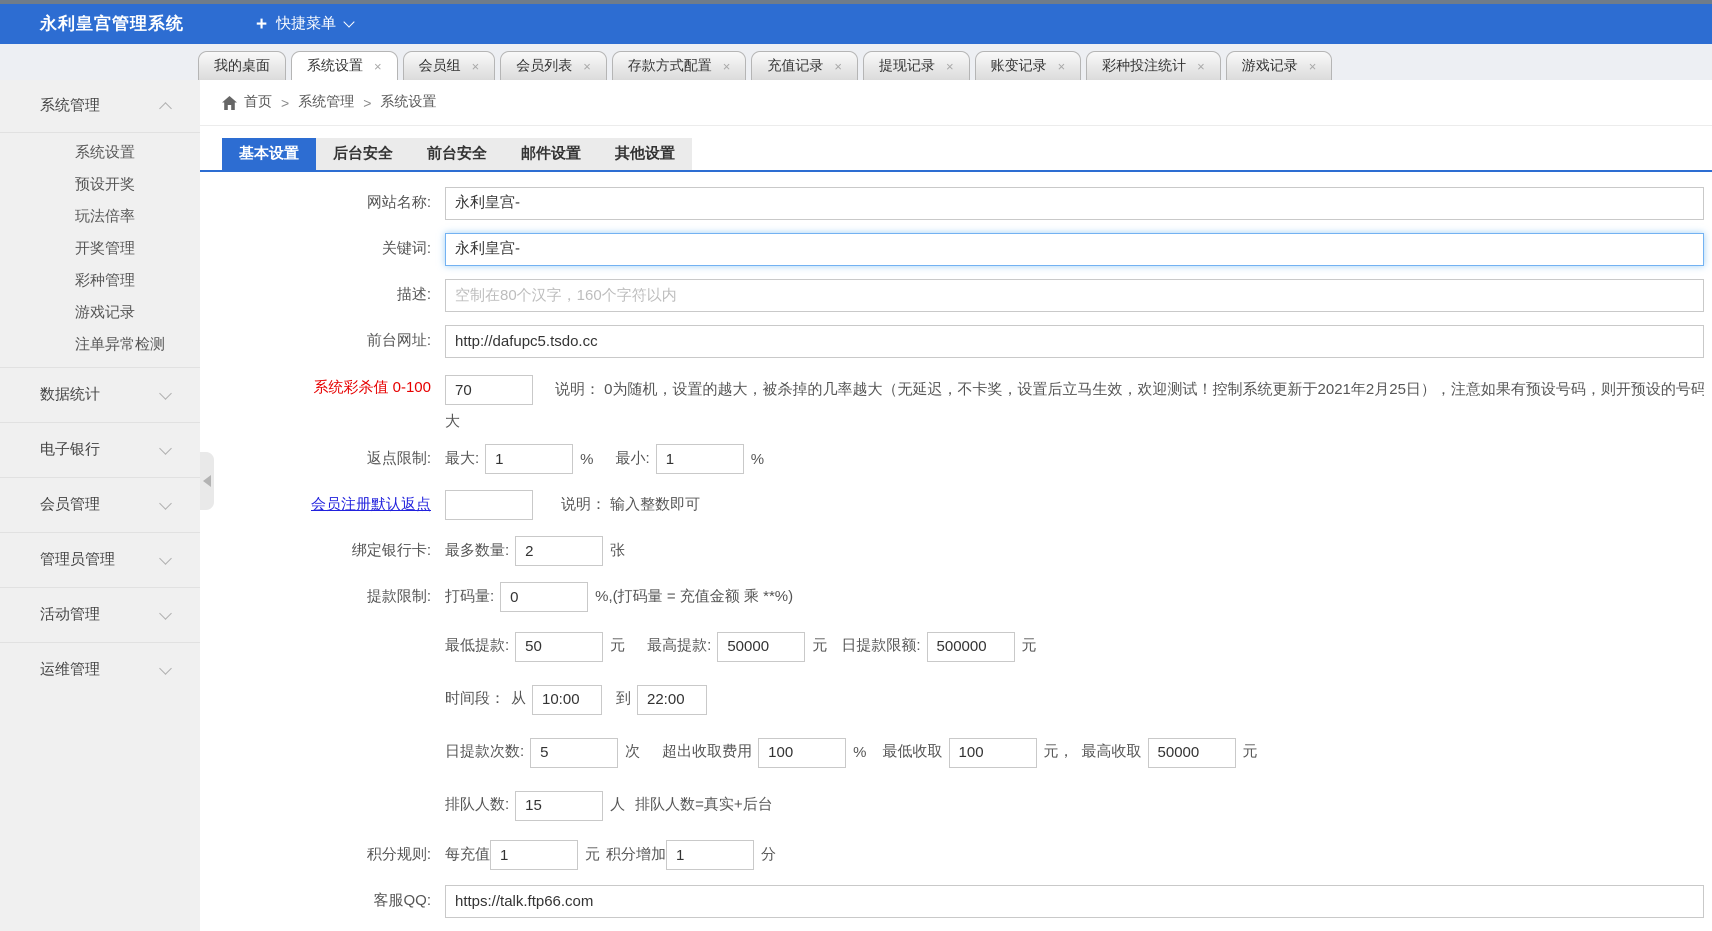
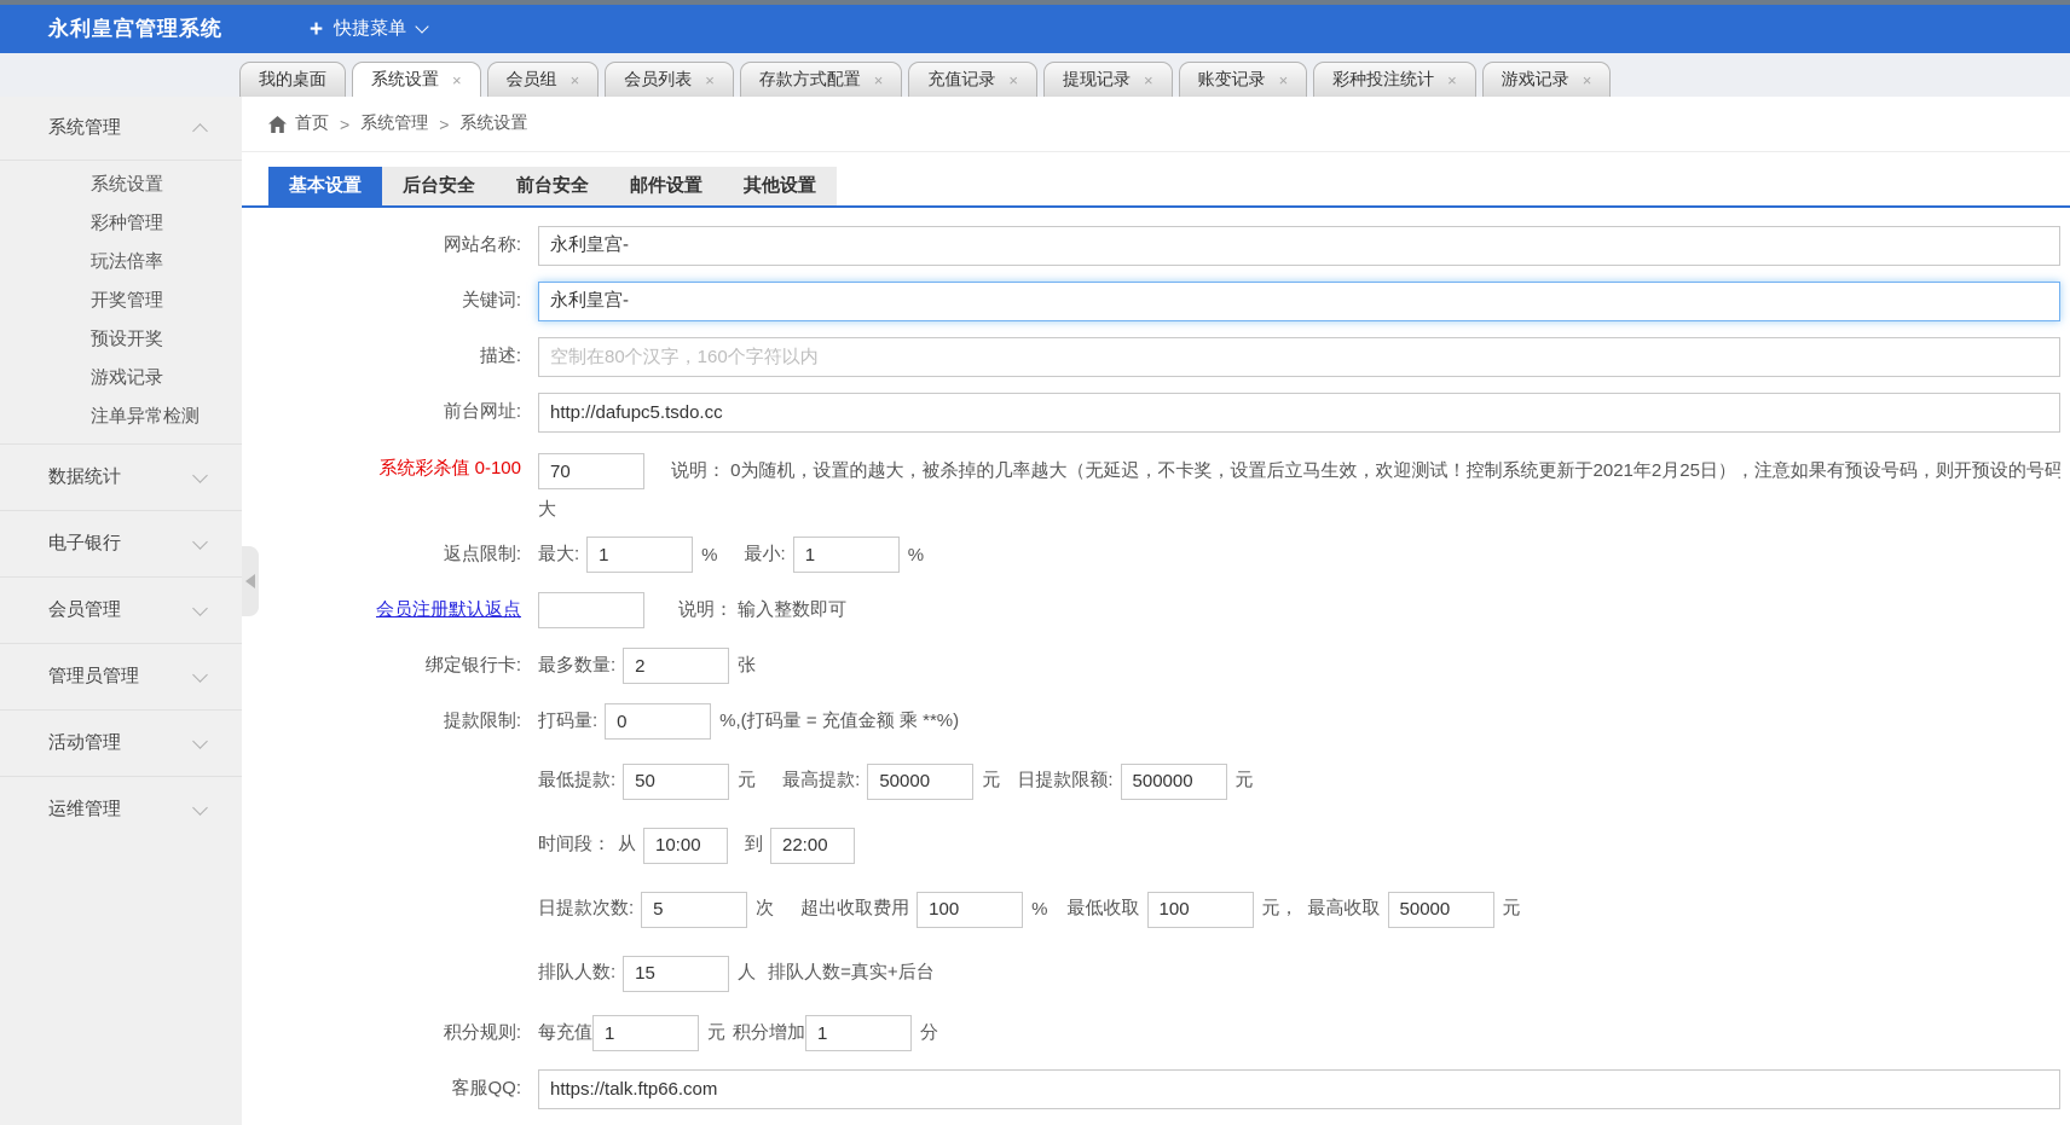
  永利皇宫管理系统
  +
  快捷菜单
  我的桌面
  系统设置
  ×
  会员组
  ×
  会员列表
  ×
  存款方式配置
  ×
  充值记录
  ×
  提现记录
  ×
  账变记录
  ×
  彩种投注统计
  ×
  游戏记录
  ×
  系统管理
  系统设置
- 预设开奖
+ 彩种管理
  玩法倍率
  开奖管理
- 彩种管理
+ 预设开奖
  游戏记录
  注单异常检测
  数据统计
  电子银行
  会员管理
  管理员管理
  活动管理
  运维管理
  首页
  >
  系统管理
  >
  系统设置
  基本设置
  后台安全
  前台安全
  邮件设置
  其他设置
  网站名称:
  永利皇宫-
  关键词:
  永利皇宫-
  描述:
  空制在80个汉字，160个字符以内
  前台网址:
  http://dafupc5.tsdo.cc
  系统彩杀值 0-100
  70
  说明： 0为随机，设置的越大，被杀掉的几率越大（无延迟，不卡奖，设置后立马生效，欢迎测试！控制系统更新于2021年2月25日），注意如果有预设号码，则开预设的号码
  大
  返点限制:
  最大:
  1
  %
  最小:
  1
  %
  会员注册默认返点
  说明： 输入整数即可
  绑定银行卡:
  最多数量:
  2
  张
  提款限制:
  打码量:
  0
  %,(打码量 = 充值金额 乘 **%)
  最低提款:
  50
  元
  最高提款:
  50000
  元
  日提款限额:
  500000
  元
  时间段：
  从
  10:00
  到
  22:00
  日提款次数:
  5
  次
  超出收取费用
  100
  %
  最低收取
  100
  元，
  最高收取
  50000
  元
  排队人数:
  15
  人
  排队人数=真实+后台
  积分规则:
  每充值
  1
  元
  积分增加
  1
  分
  客服QQ:
  https://talk.ftp66.com
